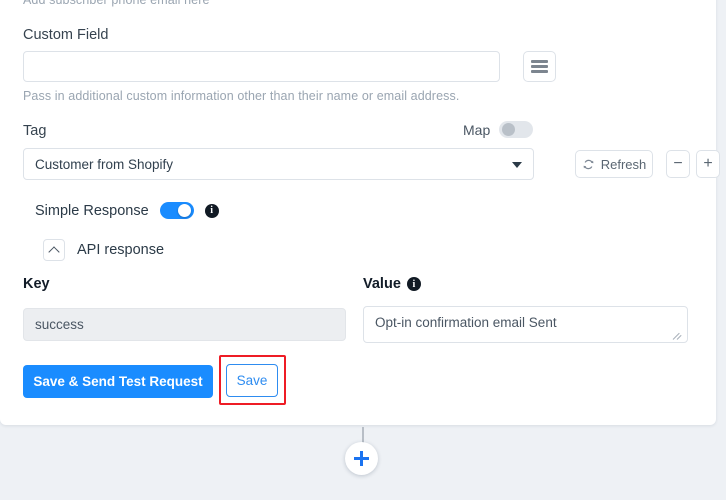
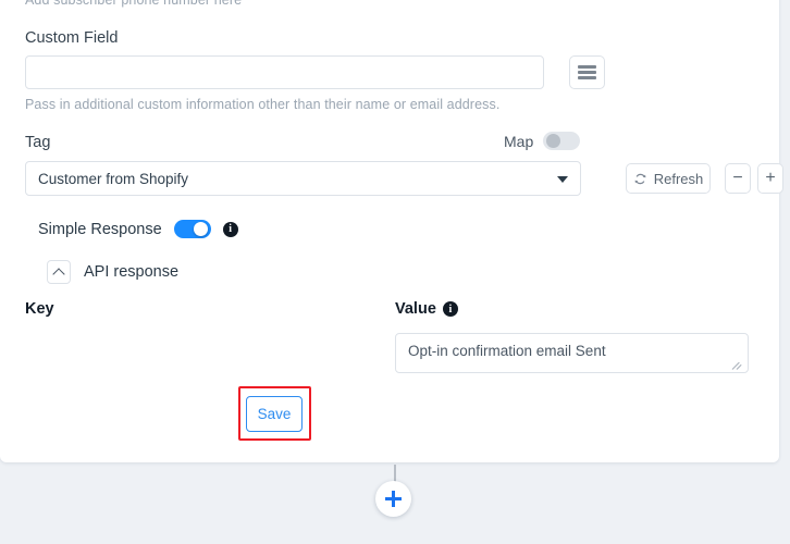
- Add subscriber phone email here
+ Add subscriber phone number here
  Custom Field
  Pass in additional custom information other than their name or email address.
  Tag
  Map
  Customer from Shopify
  Refresh
  −
  +
  Simple Response
  i
  API response
  Key
  Value
  i
- success
  Opt-in confirmation email Sent
- Save & Send Test Request
  Save
